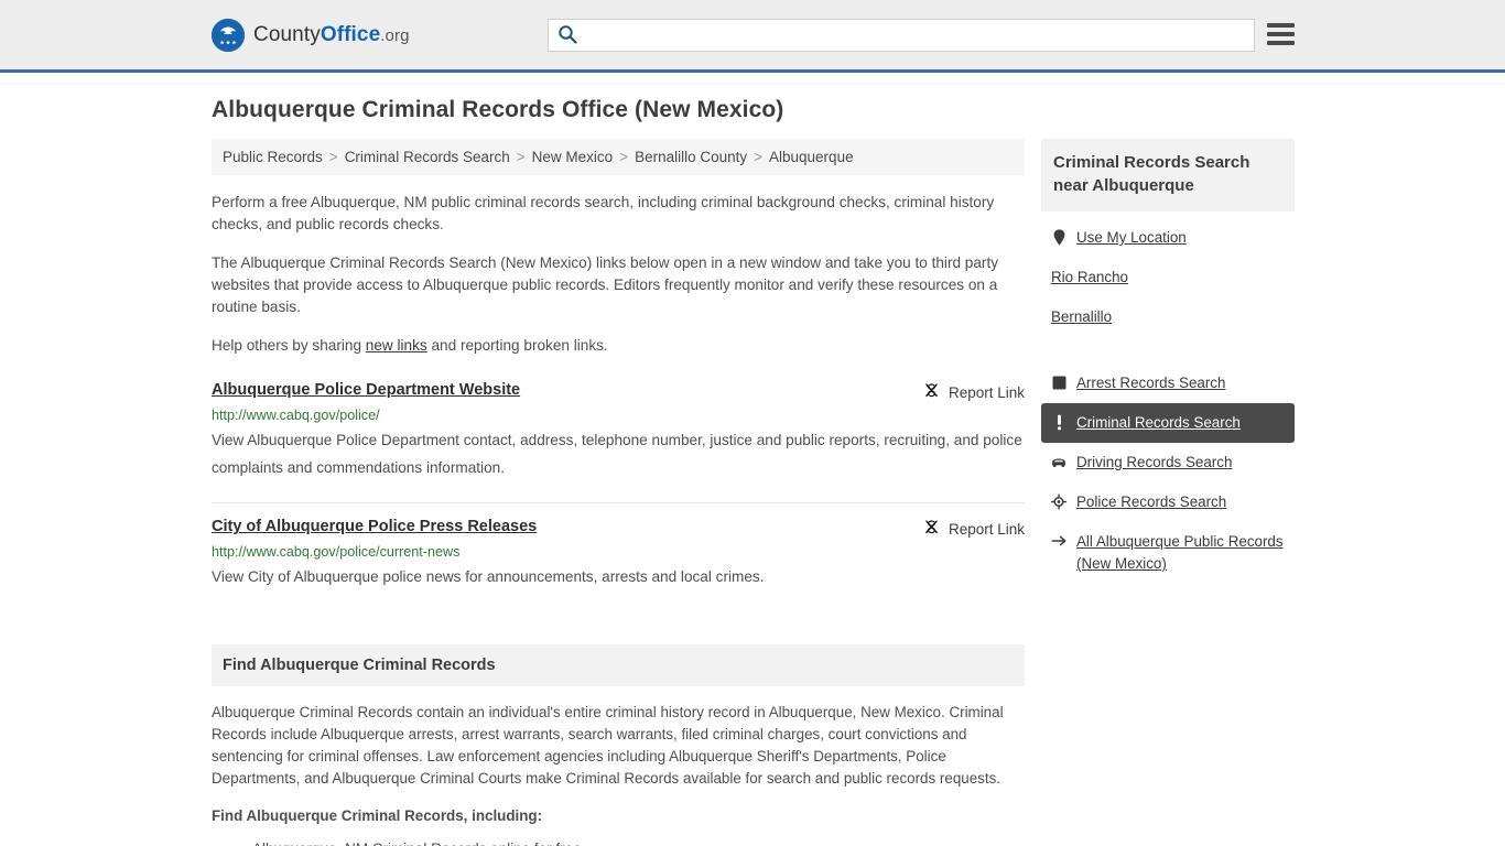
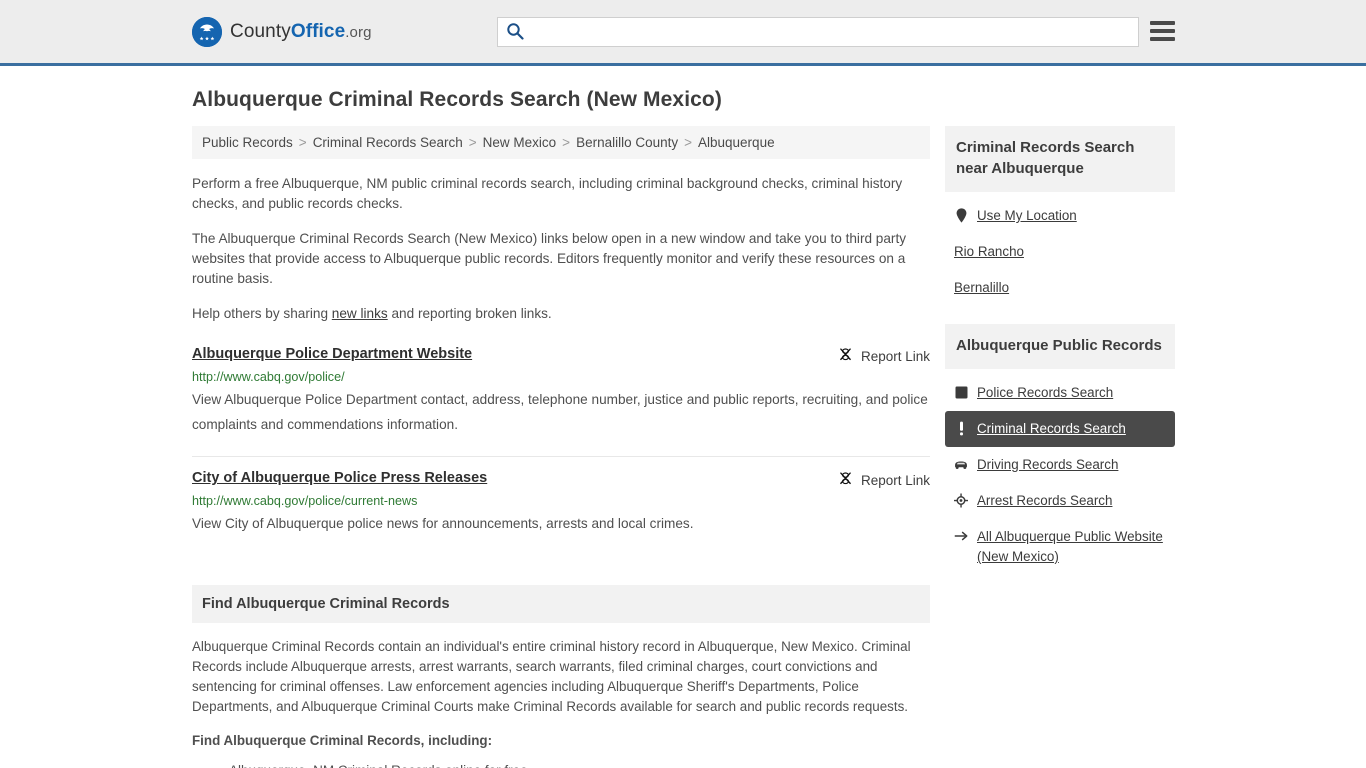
  CountyOffice.org
- Albuquerque Criminal Records Office (New Mexico)
+ Albuquerque Criminal Records Search (New Mexico)
  Public Records
  >
  Criminal Records Search
  >
  New Mexico
  >
  Bernalillo County
  >
  Albuquerque
  Perform a free Albuquerque, NM public criminal records search, including criminal background checks, criminal history checks, and public records checks.
  The Albuquerque Criminal Records Search (New Mexico) links below open in a new window and take you to third party websites that provide access to Albuquerque public records. Editors frequently monitor and verify these resources on a routine basis.
  Help others by sharing new links and reporting broken links.
  Albuquerque Police Department Website
  Report Link
  http://www.cabq.gov/police/
  View Albuquerque Police Department contact, address, telephone number, justice and public reports, recruiting, and police complaints and commendations information.
  City of Albuquerque Police Press Releases
  Report Link
  http://www.cabq.gov/police/current-news
  View City of Albuquerque police news for announcements, arrests and local crimes.
  Find Albuquerque Criminal Records
  Albuquerque Criminal Records contain an individual's entire criminal history record in Albuquerque, New Mexico. Criminal Records include Albuquerque arrests, arrest warrants, search warrants, filed criminal charges, court convictions and sentencing for criminal offenses. Law enforcement agencies including Albuquerque Sheriff's Departments, Police Departments, and Albuquerque Criminal Courts make Criminal Records available for search and public records requests.
  Find Albuquerque Criminal Records, including:
  Criminal Records Search near Albuquerque
  Use My Location
  Rio Rancho
  Bernalillo
+ Albuquerque Public Records
- Arrest Records Search
+ Police Records Search
  Criminal Records Search
  Driving Records Search
- Police Records Search
+ Arrest Records Search
- All Albuquerque Public Records (New Mexico)
+ All Albuquerque Public Website (New Mexico)
